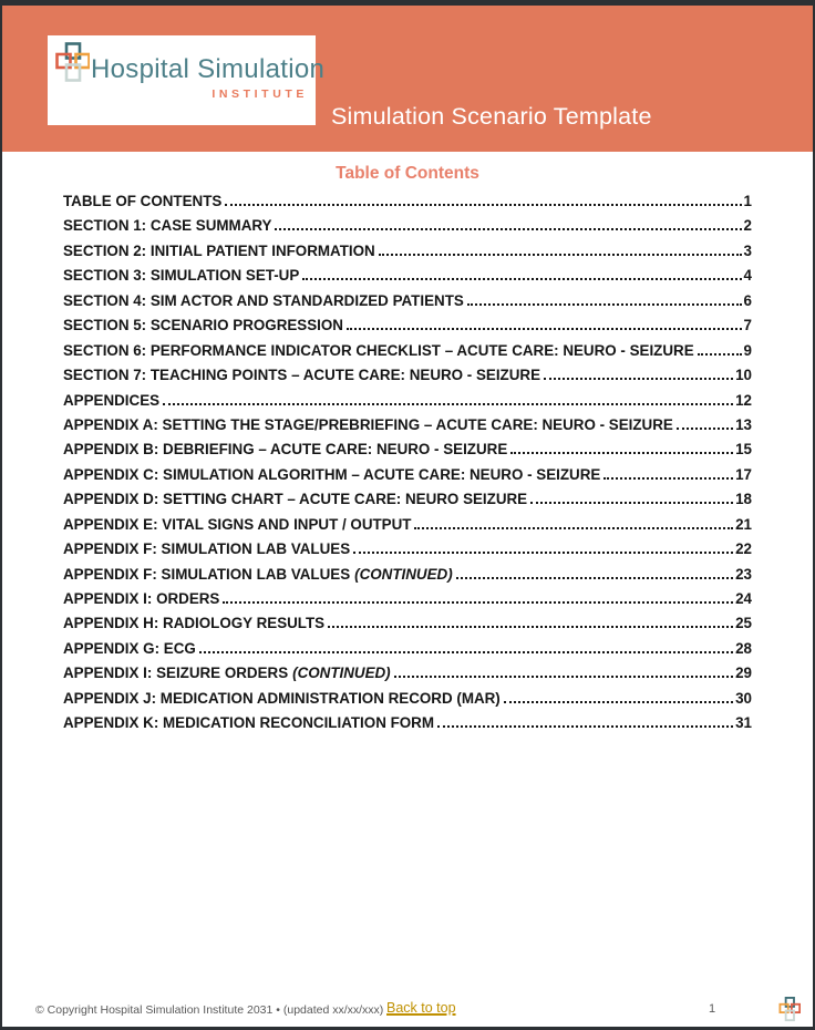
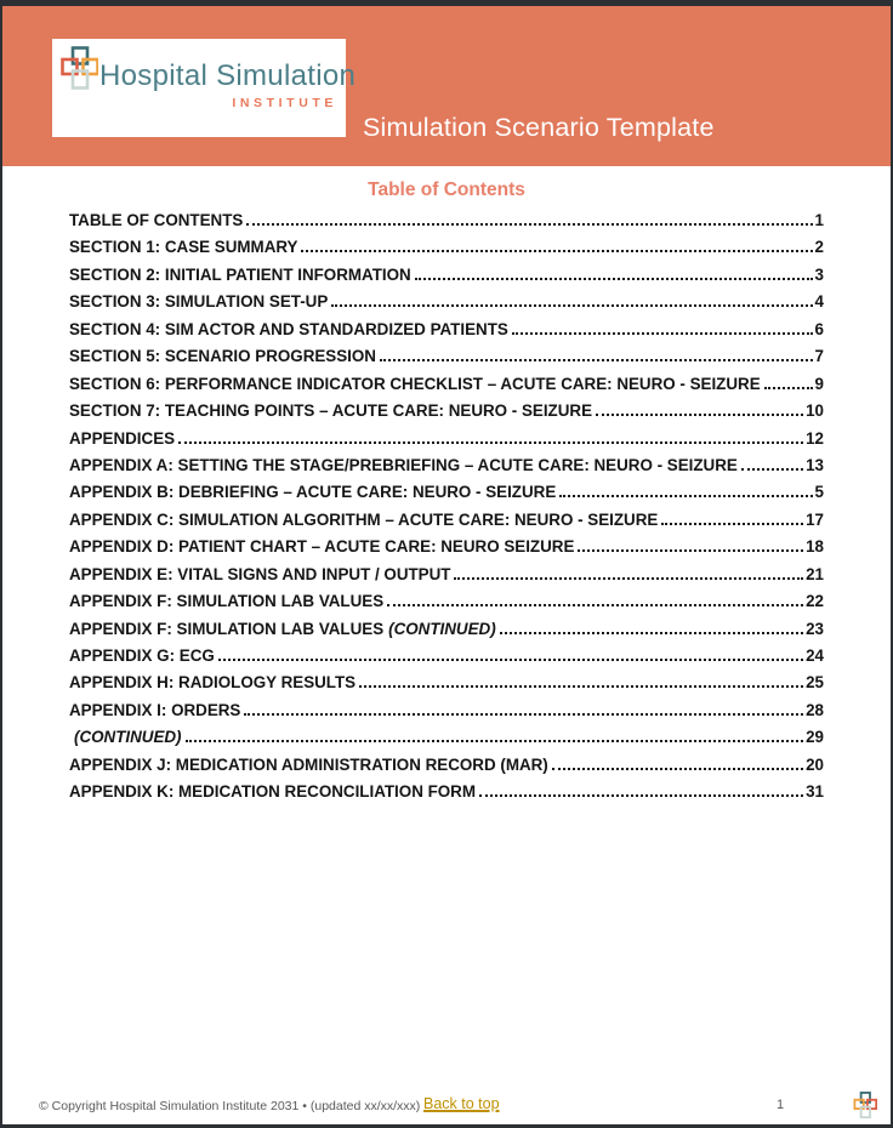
  Hospital Simulation
  INSTITUTE
  Simulation Scenario Template
  Table of Contents
  TABLE OF CONTENTS
  1
  SECTION 1: CASE SUMMARY
  2
  SECTION 2: INITIAL PATIENT INFORMATION
  3
  SECTION 3: SIMULATION SET-UP
  4
  SECTION 4: SIM ACTOR AND STANDARDIZED PATIENTS
  6
  SECTION 5: SCENARIO PROGRESSION
  7
  SECTION 6: PERFORMANCE INDICATOR CHECKLIST – ACUTE CARE: NEURO - SEIZURE
  9
  SECTION 7: TEACHING POINTS – ACUTE CARE: NEURO - SEIZURE
  10
  APPENDICES
  12
  APPENDIX A: SETTING THE STAGE/PREBRIEFING – ACUTE CARE: NEURO - SEIZURE
  13
  APPENDIX B: DEBRIEFING – ACUTE CARE: NEURO - SEIZURE
- 15
+ 5
  APPENDIX C: SIMULATION ALGORITHM – ACUTE CARE: NEURO - SEIZURE
  17
- APPENDIX D: SETTING CHART – ACUTE CARE: NEURO SEIZURE
+ APPENDIX D: PATIENT CHART – ACUTE CARE: NEURO SEIZURE
  18
  APPENDIX E: VITAL SIGNS AND INPUT / OUTPUT
  21
  APPENDIX F: SIMULATION LAB VALUES
  22
  APPENDIX F: SIMULATION LAB VALUES
  (CONTINUED)
  23
- APPENDIX I: ORDERS
+ APPENDIX G: ECG
  24
  APPENDIX H: RADIOLOGY RESULTS
  25
- APPENDIX G: ECG
+ APPENDIX I: ORDERS
  28
- APPENDIX I: SEIZURE ORDERS
  (CONTINUED)
  29
  APPENDIX J: MEDICATION ADMINISTRATION RECORD (MAR)
- 30
+ 20
  APPENDIX K: MEDICATION RECONCILIATION FORM
  31
  © Copyright Hospital Simulation Institute 2031 • (updated xx/xx/xxx)
  Back to top
  1
